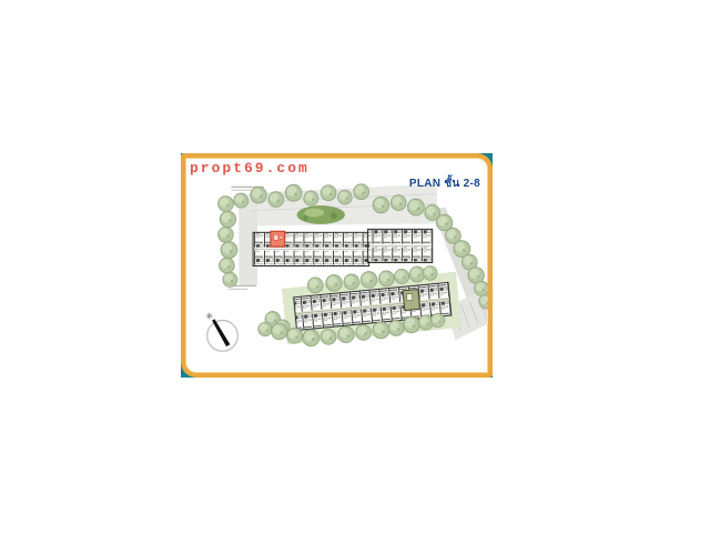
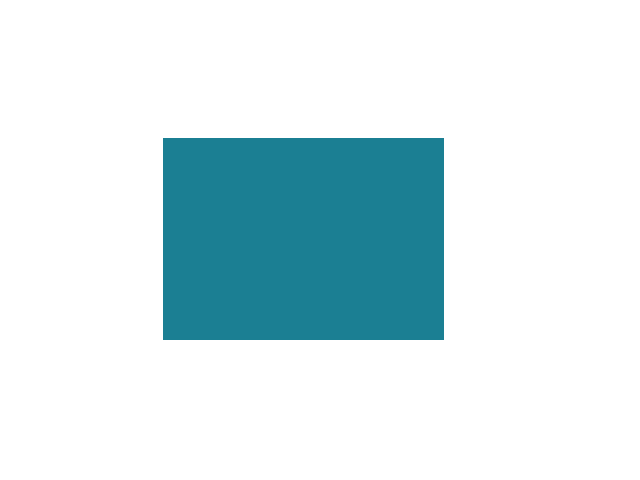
- propt69.com
- PLAN ชั้น 2-8
